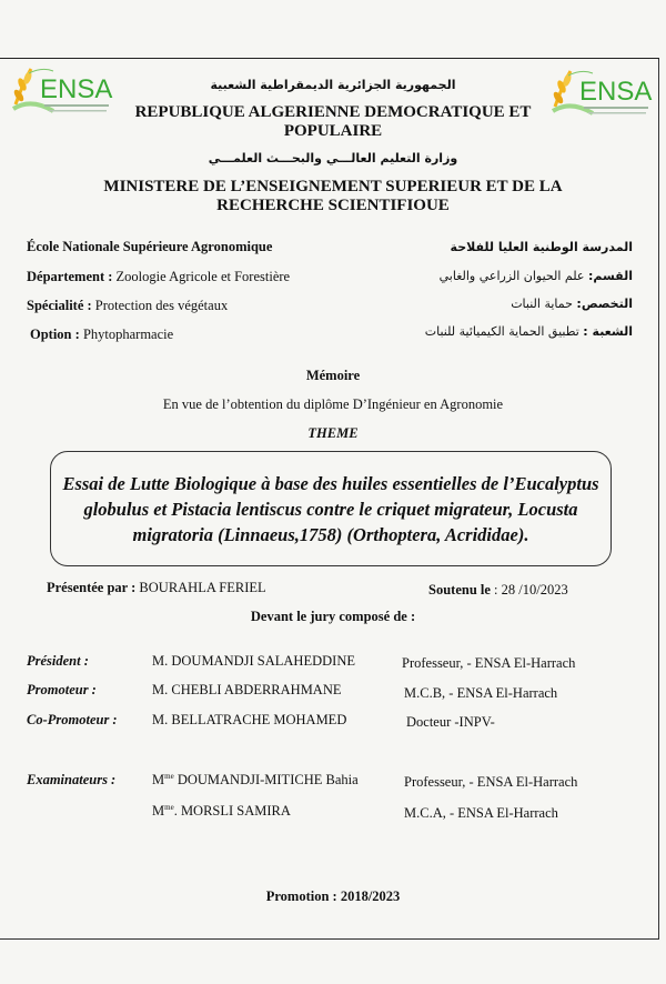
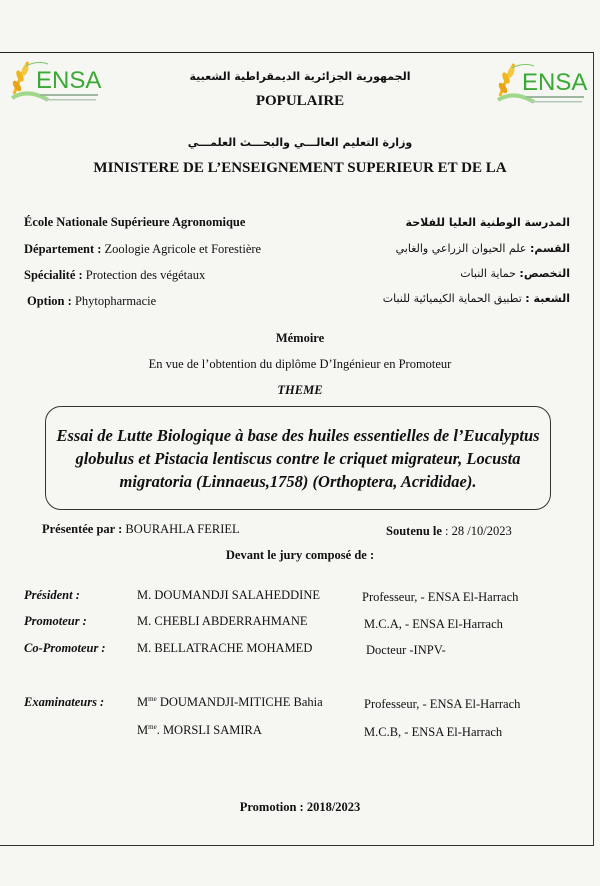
  ENSA
  ENSA
  الجمهورية الجزائرية الديمقراطية الشعبية
- REPUBLIQUE ALGERIENNE DEMOCRATIQUE ET
  POPULAIRE
  وزارة التعليم العالـــي والبحـــث العلمـــي
  MINISTERE DE L’ENSEIGNEMENT SUPERIEUR ET DE LA
- RECHERCHE SCIENTIFIOUE
  École Nationale Supérieure Agronomique
  Département : Zoologie Agricole et Forestière
  Spécialité : Protection des végétaux
  Option : Phytopharmacie
  المدرسة الوطنية العليا للفلاحة
  القسم: علم الحيوان الزراعي والغابي
  التخصص: حماية النبات
  الشعبة : تطبيق الحماية الكيميائية للنبات
  Mémoire
- En vue de l’obtention du diplôme D’Ingénieur en Agronomie
+ En vue de l’obtention du diplôme D’Ingénieur en Promoteur
  THEME
  Essai de Lutte Biologique à base des huiles essentielles de l’Eucalyptus globulus et Pistacia lentiscus contre le criquet migrateur, Locusta migratoria (Linnaeus,1758) (Orthoptera, Acrididae).
  Présentée par : BOURAHLA FERIEL
  Soutenu le : 28 /10/2023
  Devant le jury composé de :
  Président :
  M. DOUMANDJI SALAHEDDINE
  Professeur, - ENSA El-Harrach
  Promoteur :
  M. CHEBLI ABDERRAHMANE
- M.C.B, - ENSA El-Harrach
+ M.C.A, - ENSA El-Harrach
  Co-Promoteur :
  M. BELLATRACHE MOHAMED
  Docteur -INPV-
  Examinateurs :
  Mme DOUMANDJI-MITICHE Bahia
  Professeur, - ENSA El-Harrach
  Mme. MORSLI SAMIRA
- M.C.A, - ENSA El-Harrach
+ M.C.B, - ENSA El-Harrach
  Promotion : 2018/2023
